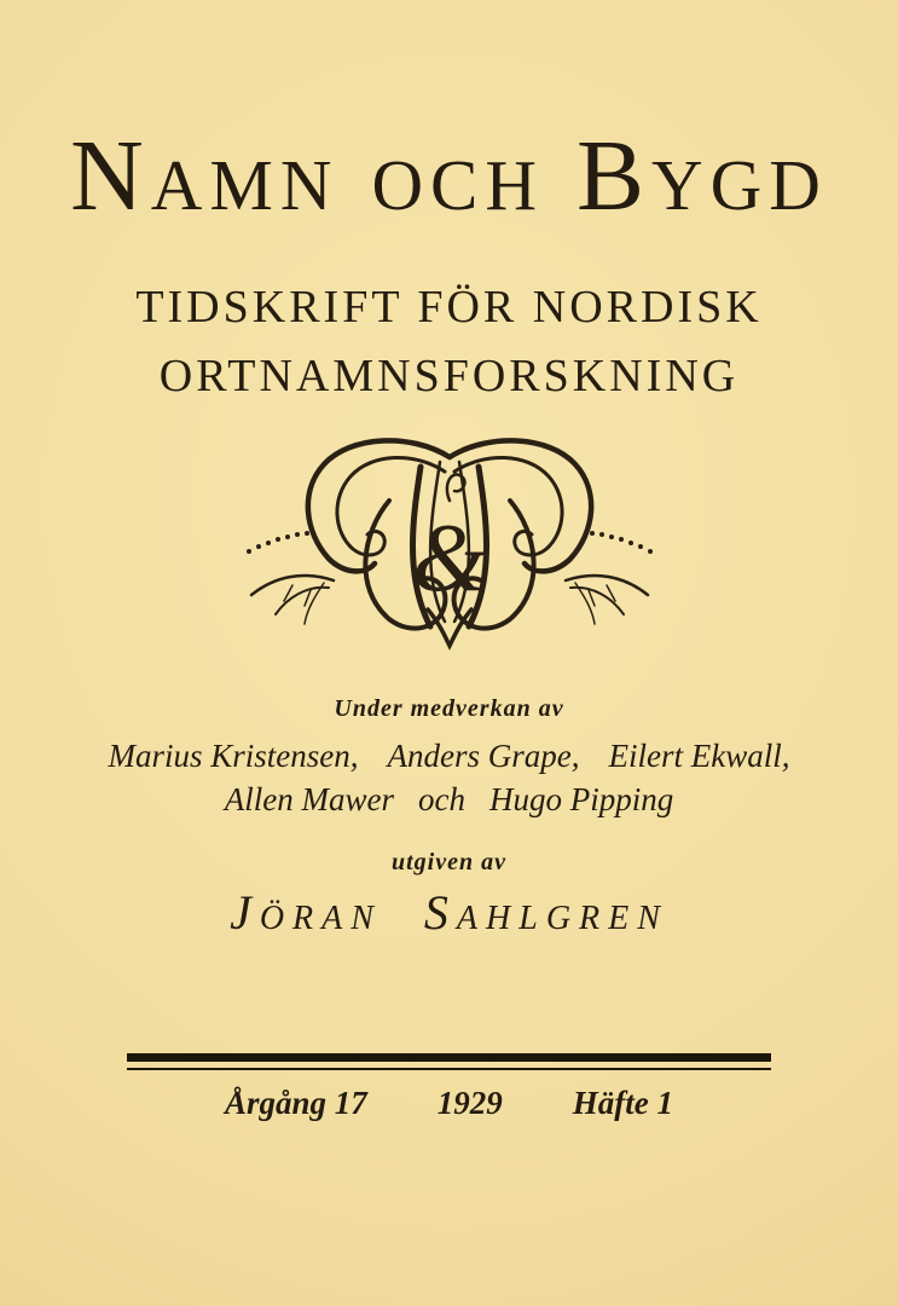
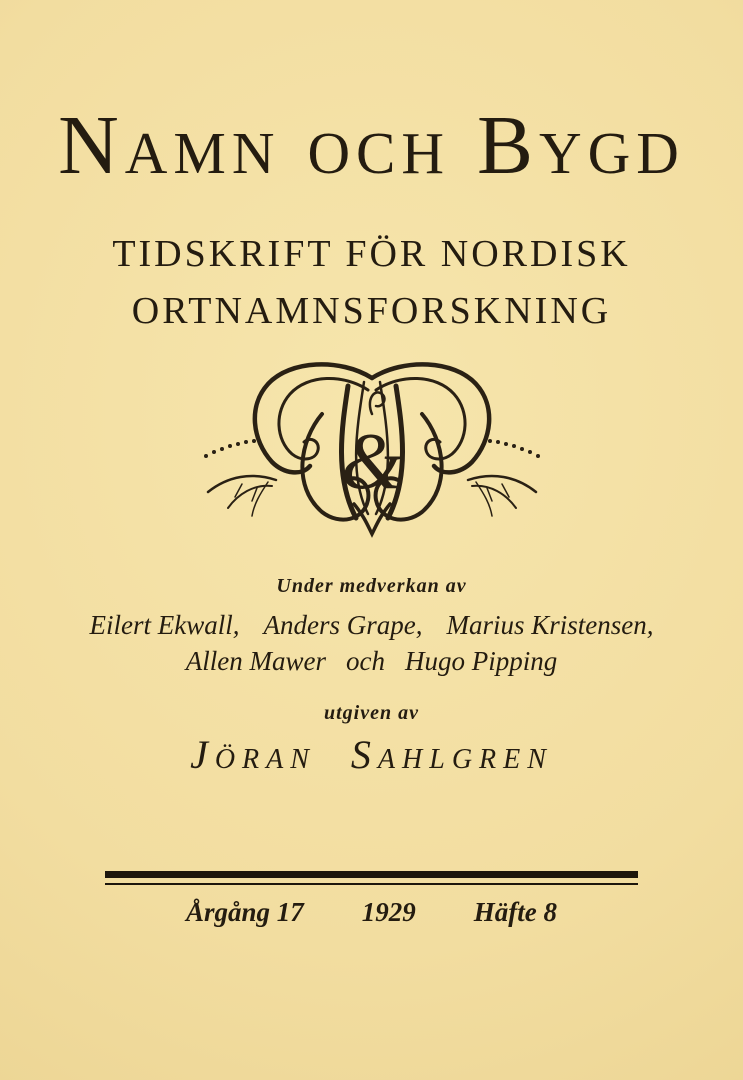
  Namn och Bygd
  TIDSKRIFT FÖR NORDISK
  ORTNAMNSFORSKNING
  &
  Under medverkan av
- Marius Kristensen,
+ Eilert Ekwall,
  Anders Grape,
- Eilert Ekwall,
+ Marius Kristensen,
  Allen Mawer
  och
  Hugo Pipping
  utgiven av
  Jöran Sahlgren
  Årgång 17
  1929
- Häfte 1
+ Häfte 8
